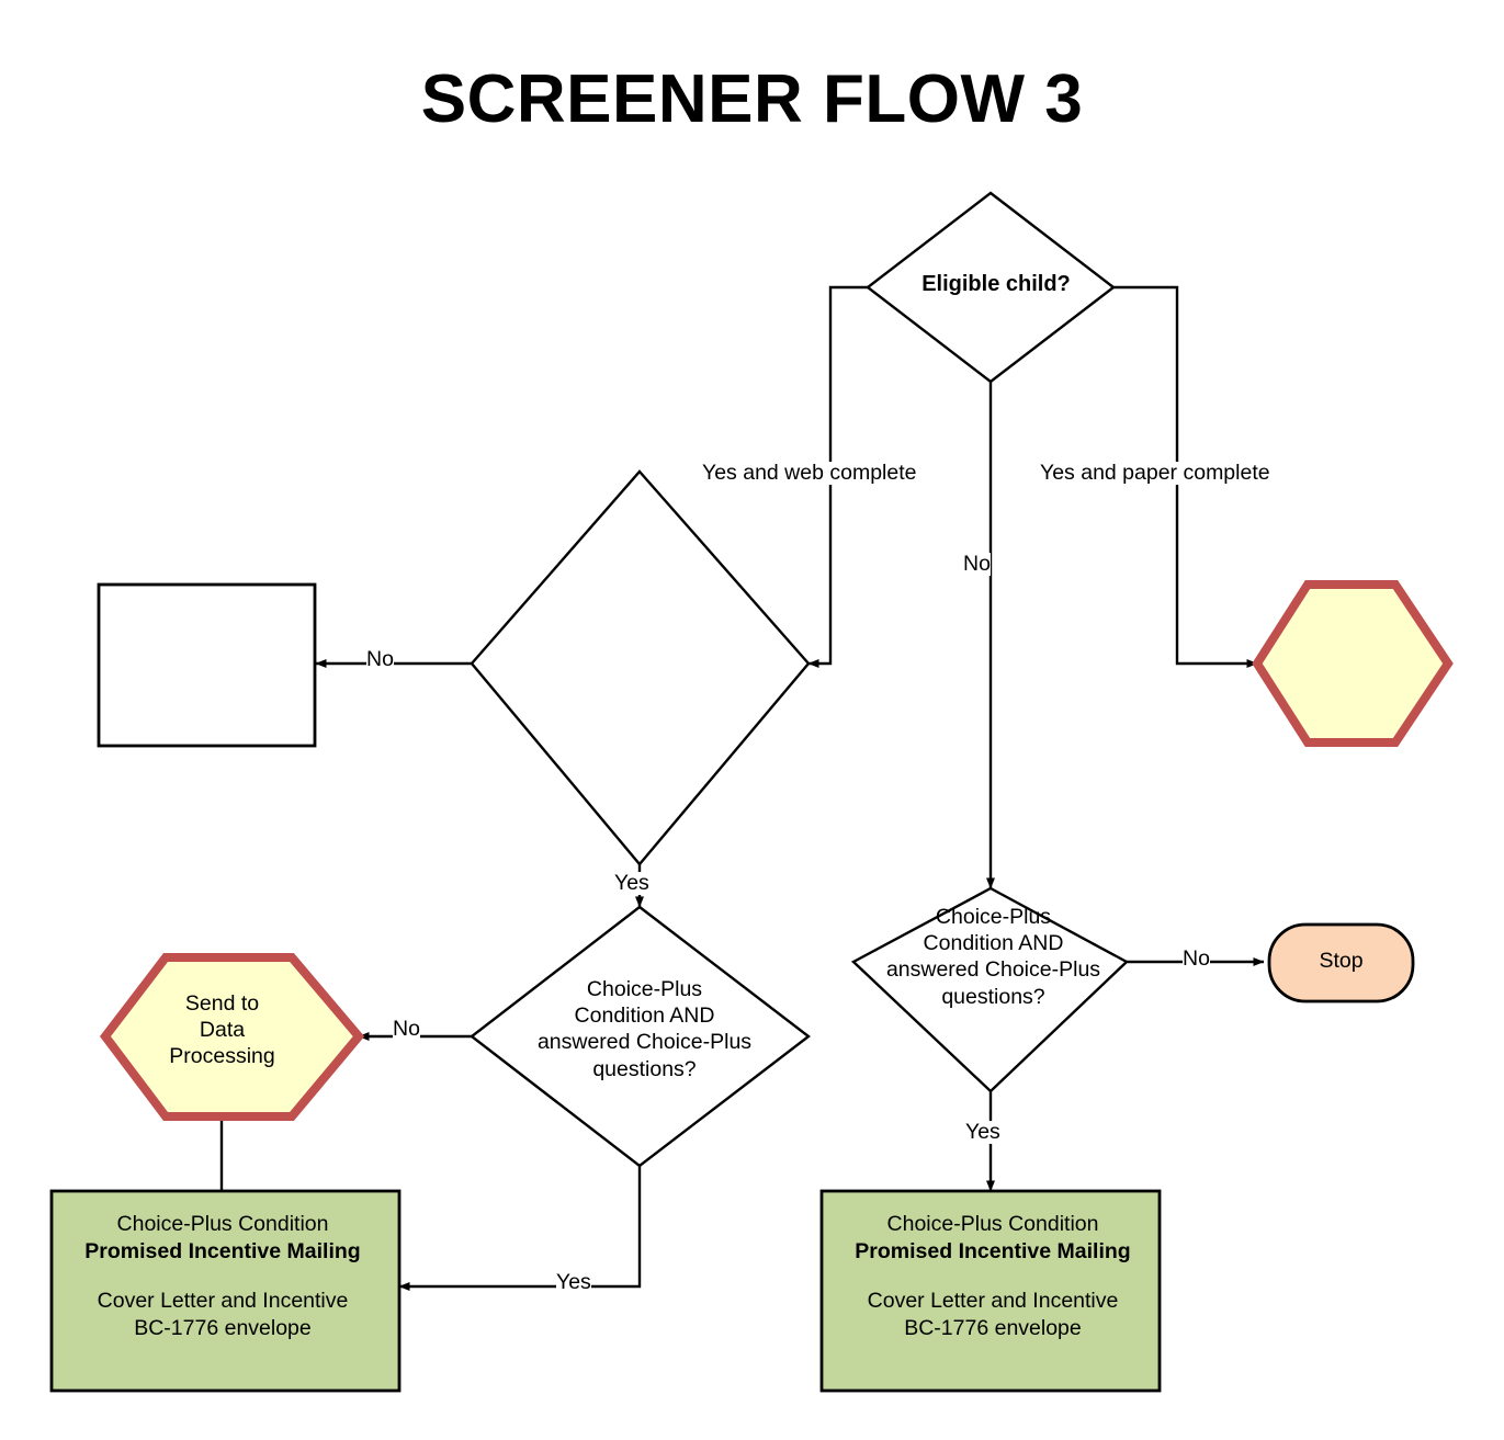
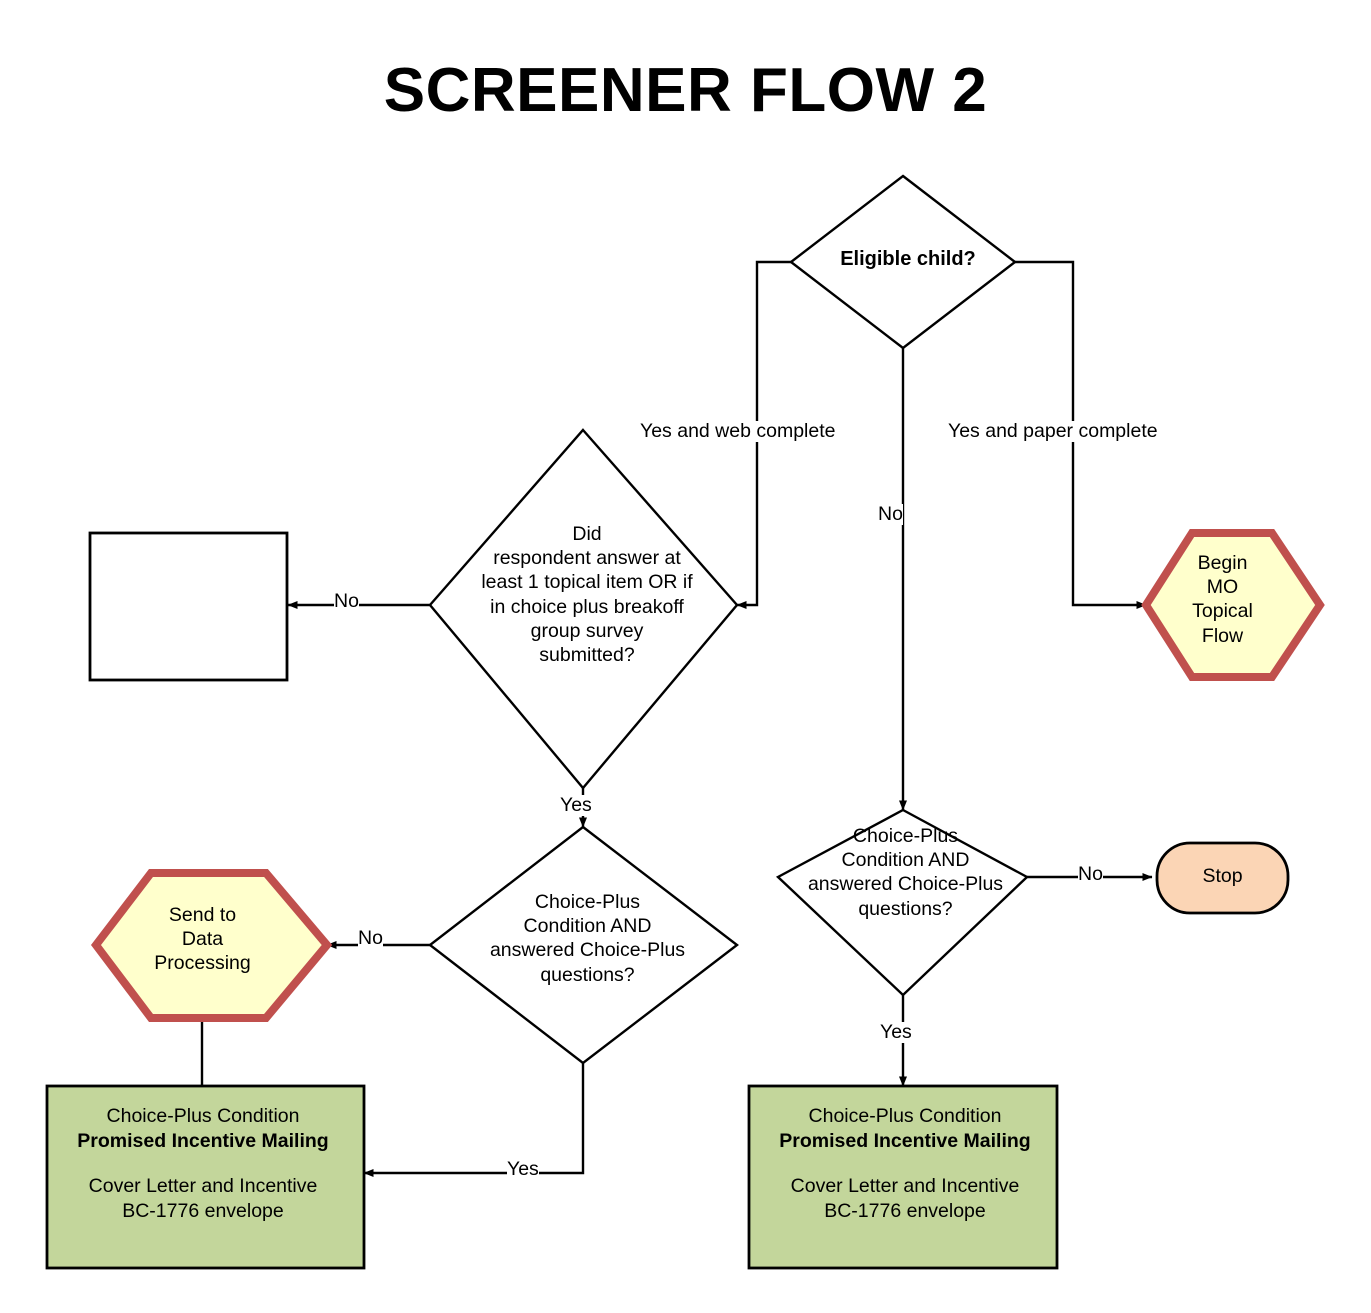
- SCREENER FLOW 3
+ SCREENER FLOW 2
  Eligible child?
+ Did
+ respondent answer at
+ least 1 topical item OR if
+ in choice plus breakoff
+ group survey
+ submitted?
+ Begin
+ MO
+ Topical
+ Flow
  Send to
  Data
  Processing
  Choice-Plus
  Condition AND
  answered Choice-Plus
  questions?
  Choice-Plus
  Condition AND
  answered Choice-Plus
  questions?
  Stop
  Choice-Plus Condition
  Promised Incentive Mailing
  Cover Letter and Incentive
  BC-1776 envelope
  Choice-Plus Condition
  Promised Incentive Mailing
  Cover Letter and Incentive
  BC-1776 envelope
  Yes and web complete
  Yes and paper complete
  No
  No
  Yes
  No
  Yes
  No
  Yes
